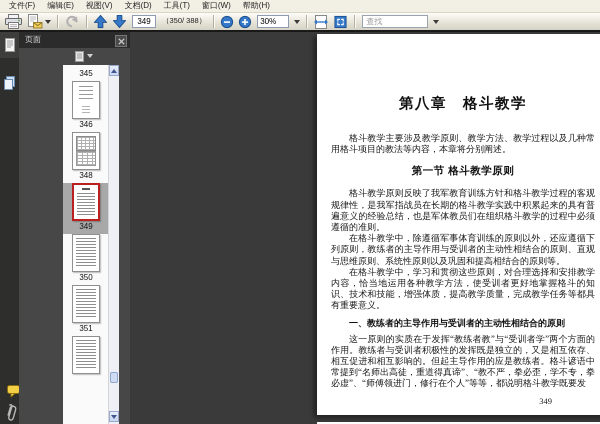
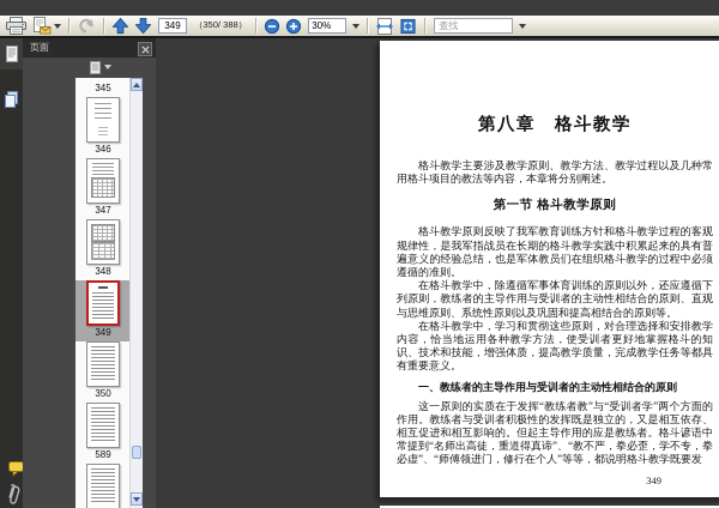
- 文件(F)
- 编辑(E)
- 视图(V)
- 文档(D)
- 工具(T)
- 窗口(W)
- 帮助(H)
  349
  （350/ 388）
  30%
  查找
  页面
  345
  346
+ 347
  348
  349
  350
- 351
+ 589
  第八章 格斗教学
  格斗教学主要涉及教学原则、教学方法、教学过程以及几种常用格斗项目的教法等内容，本章将分别阐述。
  第一节 格斗教学原则
  格斗教学原则反映了我军教育训练方针和格斗教学过程的客观规律性，是我军指战员在长期的格斗教学实践中积累起来的具有普遍意义的经验总结，也是军体教员们在组织格斗教学的过程中必须遵循的准则。
  在格斗教学中，除遵循军事体育训练的原则以外，还应遵循下列原则，教练者的主导作用与受训者的主动性相结合的原则、直观与思维原则、系统性原则以及巩固和提高相结合的原则等。
  在格斗教学中，学习和贯彻这些原则，对合理选择和安排教学内容，恰当地运用各种教学方法，使受训者更好地掌握格斗的知识、技术和技能，增强体质，提高教学质量，完成教学任务等都具有重要意义。
  一、教练者的主导作用与受训者的主动性相结合的原则
  这一原则的实质在于发挥“教练者教”与“受训者学”两个方面的作用。教练者与受训者积极性的发挥既是独立的，又是相互依存、相互促进和相互影响的。但起主导作用的应是教练者。格斗谚语中常提到“名师出高徒，重道得真谛”、“教不严，拳必歪，学不专，拳必虚”、“师傅领进门，修行在个人”等等，都说明格斗教学既要发
  349
